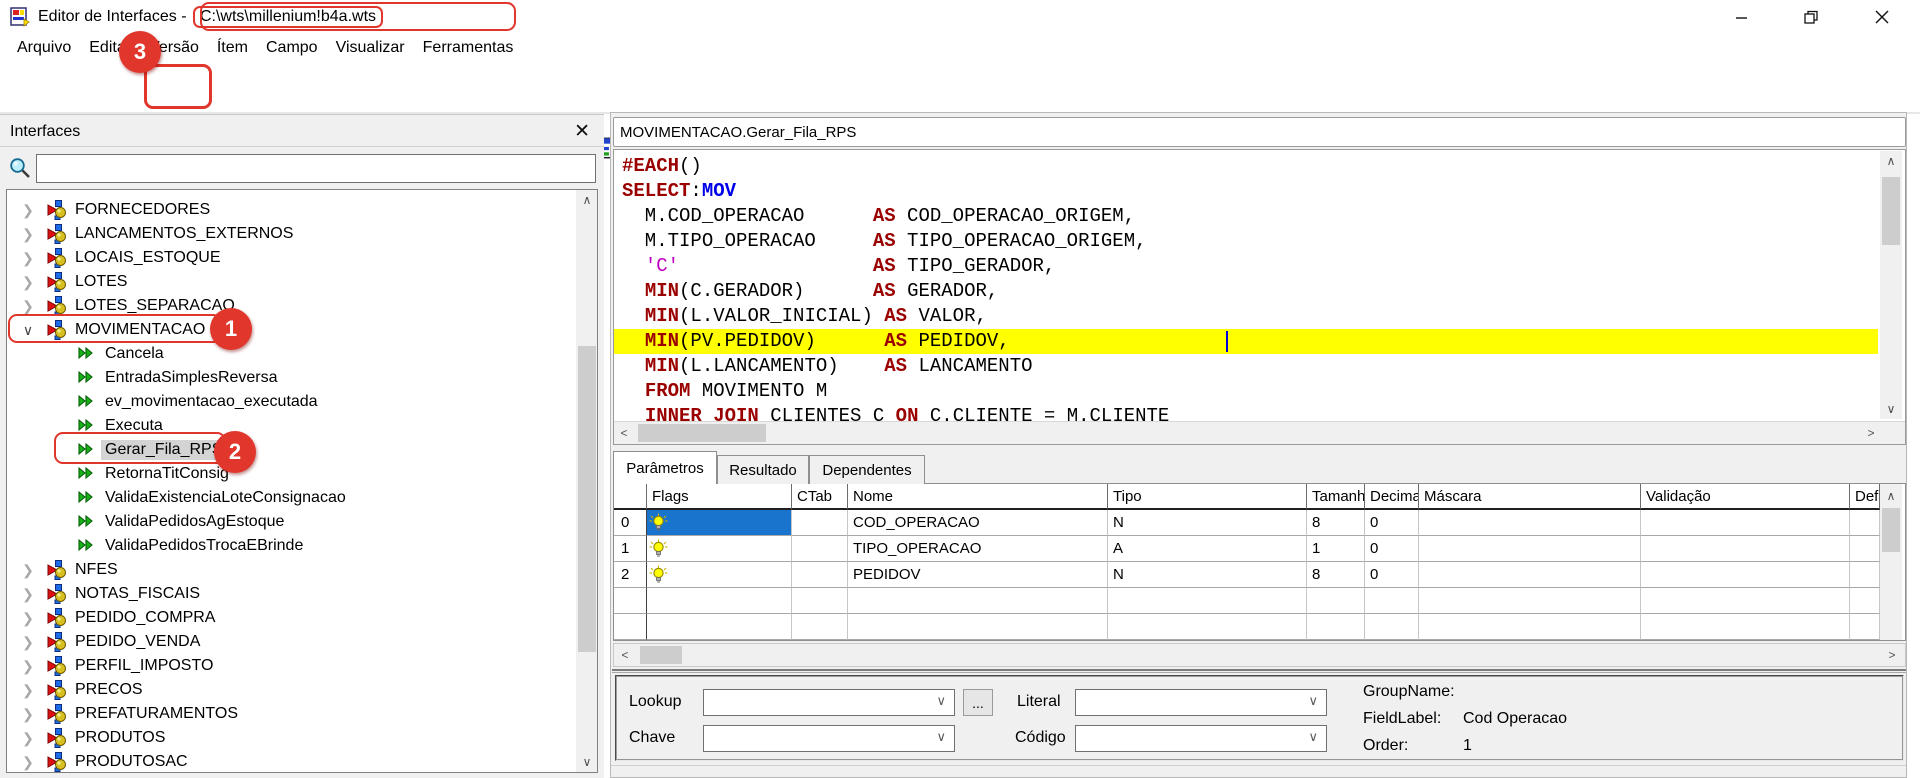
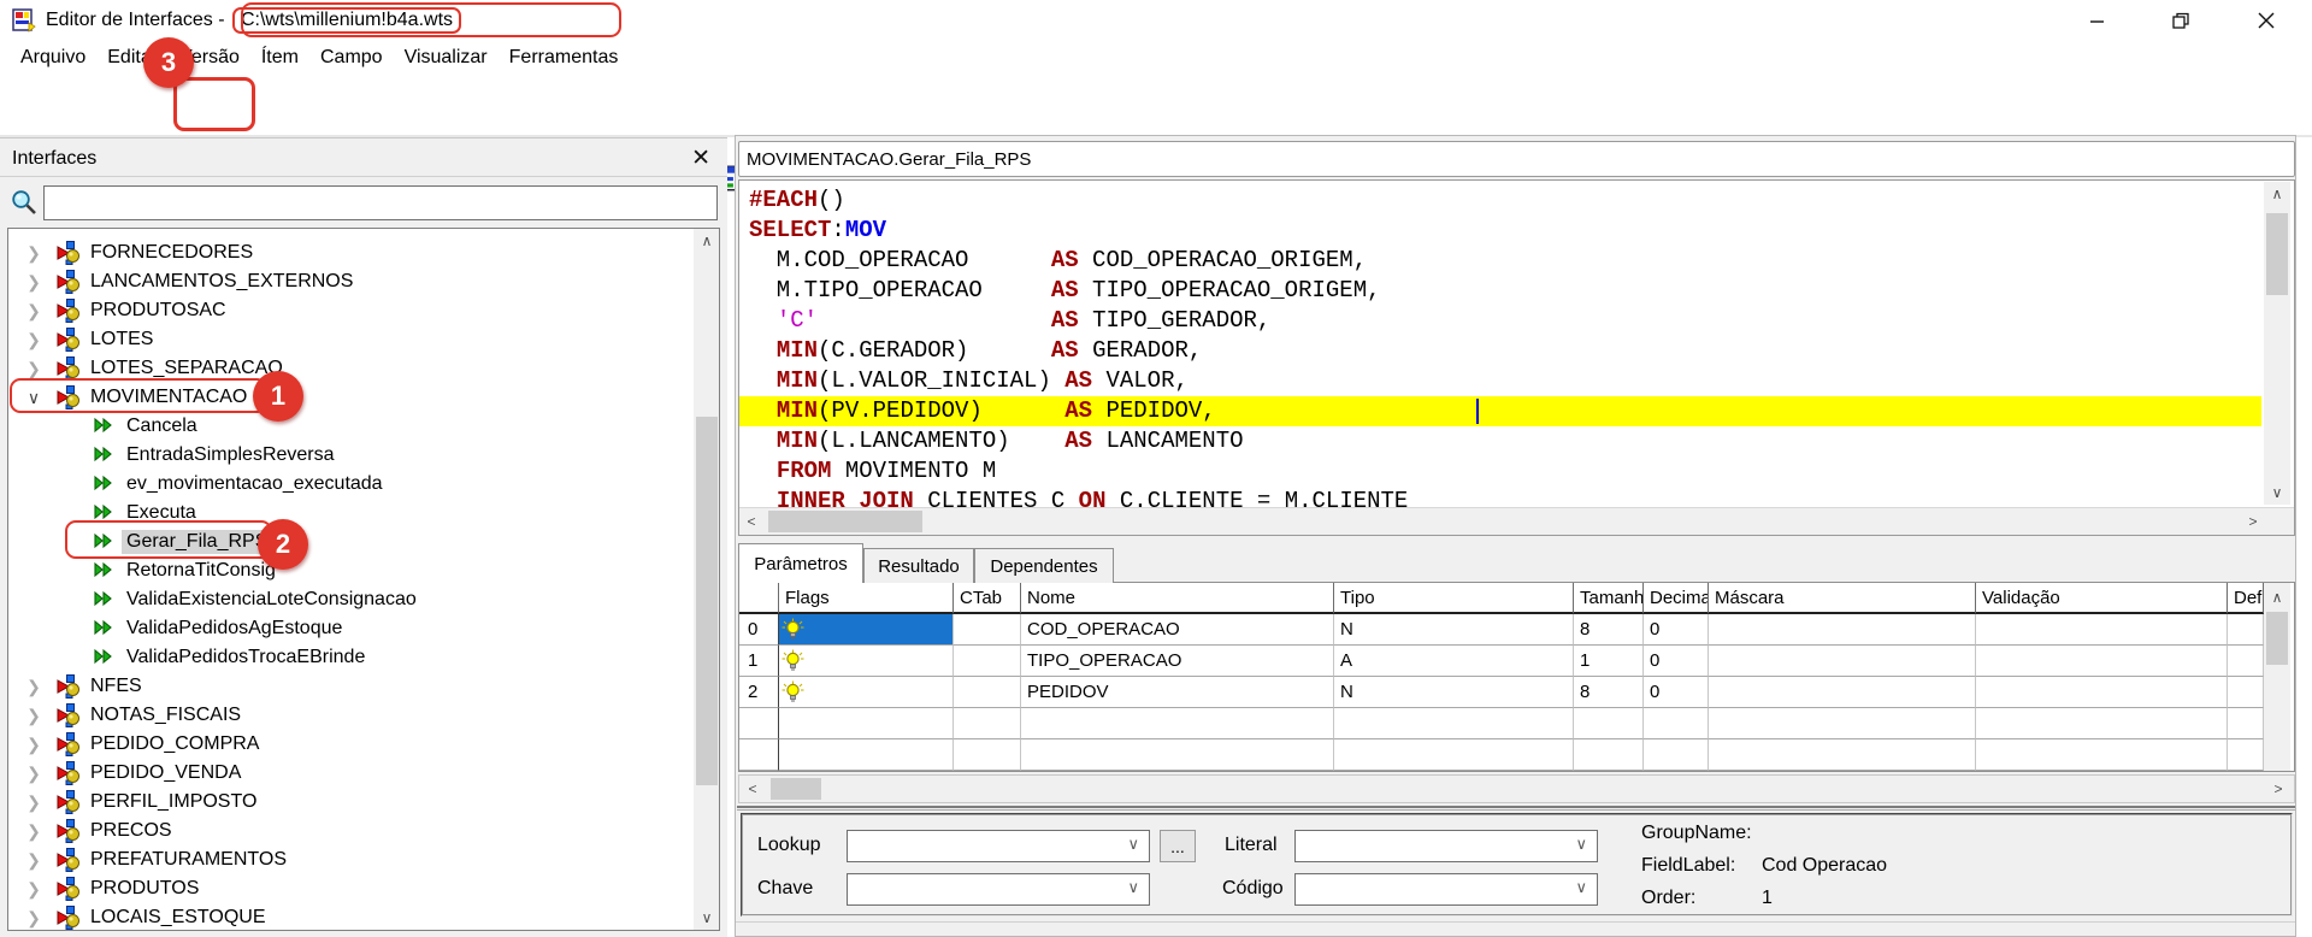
  Editor de Interfaces -
  C:\wts\millenium!b4a.wts
  Arquivo
  ersão
  Ítem
  Campo
  Visualizar
  Ferramentas
  Interfaces
  ✕
  ❯
- PRODUTOSAC
+ LOCAIS_ESTOQUE
  ❯
  PRODUTOS
  ❯
  PREFATURAMENTOS
  ❯
  PRECOS
  ❯
  PERFIL_IMPOSTO
  ❯
  PEDIDO_VENDA
  ❯
  PEDIDO_COMPRA
  ❯
  NOTAS_FISCAIS
  ❯
  NFES
  ValidaPedidosTrocaEBrinde
  ValidaPedidosAgEstoque
  ValidaExistenciaLoteConsignacao
  RetornaTitConsig
  Gerar_Fila_RP
  Executa
  ev_movimentacao_executada
  EntradaSimplesReversa
  Cancela
  ∨
  MOVIMENTACAO
  ❯
  LOTES_SEPARACAO
  ❯
  LOTES
  ❯
- LOCAIS_ESTOQUE
+ PRODUTOSAC
  ❯
  LANCAMENTOS_EXTERNOS
  ❯
  FORNECEDORES
  ∧
  ∨
  MOVIMENTACAO.Gerar_Fila_RPS
  #EACH()
  SELECT:MOV
  M.COD_OPERACAO AS COD_OPERACAO_ORIGEM,
  M.TIPO_OPERACAO AS TIPO_OPERACAO_ORIGEM,
  'C' AS TIPO_GERADOR,
  MIN(C.GERADOR) AS GERADOR,
  MIN(L.VALOR_INICIAL) AS VALOR,
  MIN(PV.PEDIDOV) AS PEDIDOV,
  MIN(L.LANCAMENTO) AS LANCAMENTO
  FROM MOVIMENTO M
  INNER JOIN CLIENTES C ON C.CLIENTE = M.CLIENTE
  ∧
  ∨
  <
  >
  Flags
  CTab
  Nome
  Tipo
  Tamanh
  Decima
  Máscara
  Validação
  Def
  0
  COD_OPERACAO
  N
  8
  0
  1
  TIPO_OPERACAO
  A
  1
  0
  2
  PEDIDOV
  N
  8
  0
  ∧
  <
  >
  Lookup
  ∨
  ...
  Literal
  ∨
  Chave
  ∨
  Código
  ∨
  GroupName:
  FieldLabel:
  Cod Operacao
  Order:
  1
  Parâmetros
  Resultado
  Dependentes
  1
  2
  3
